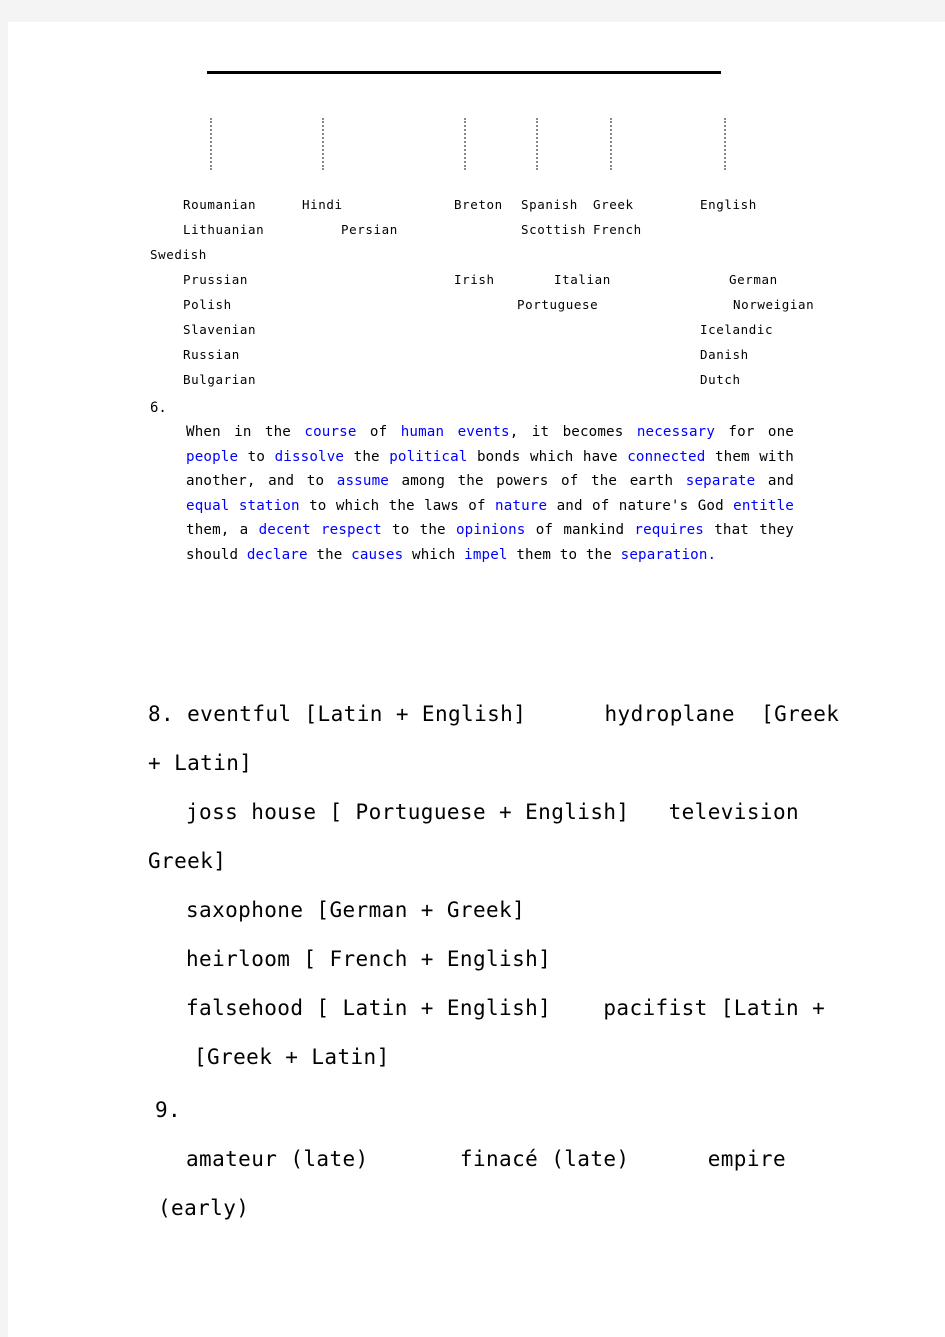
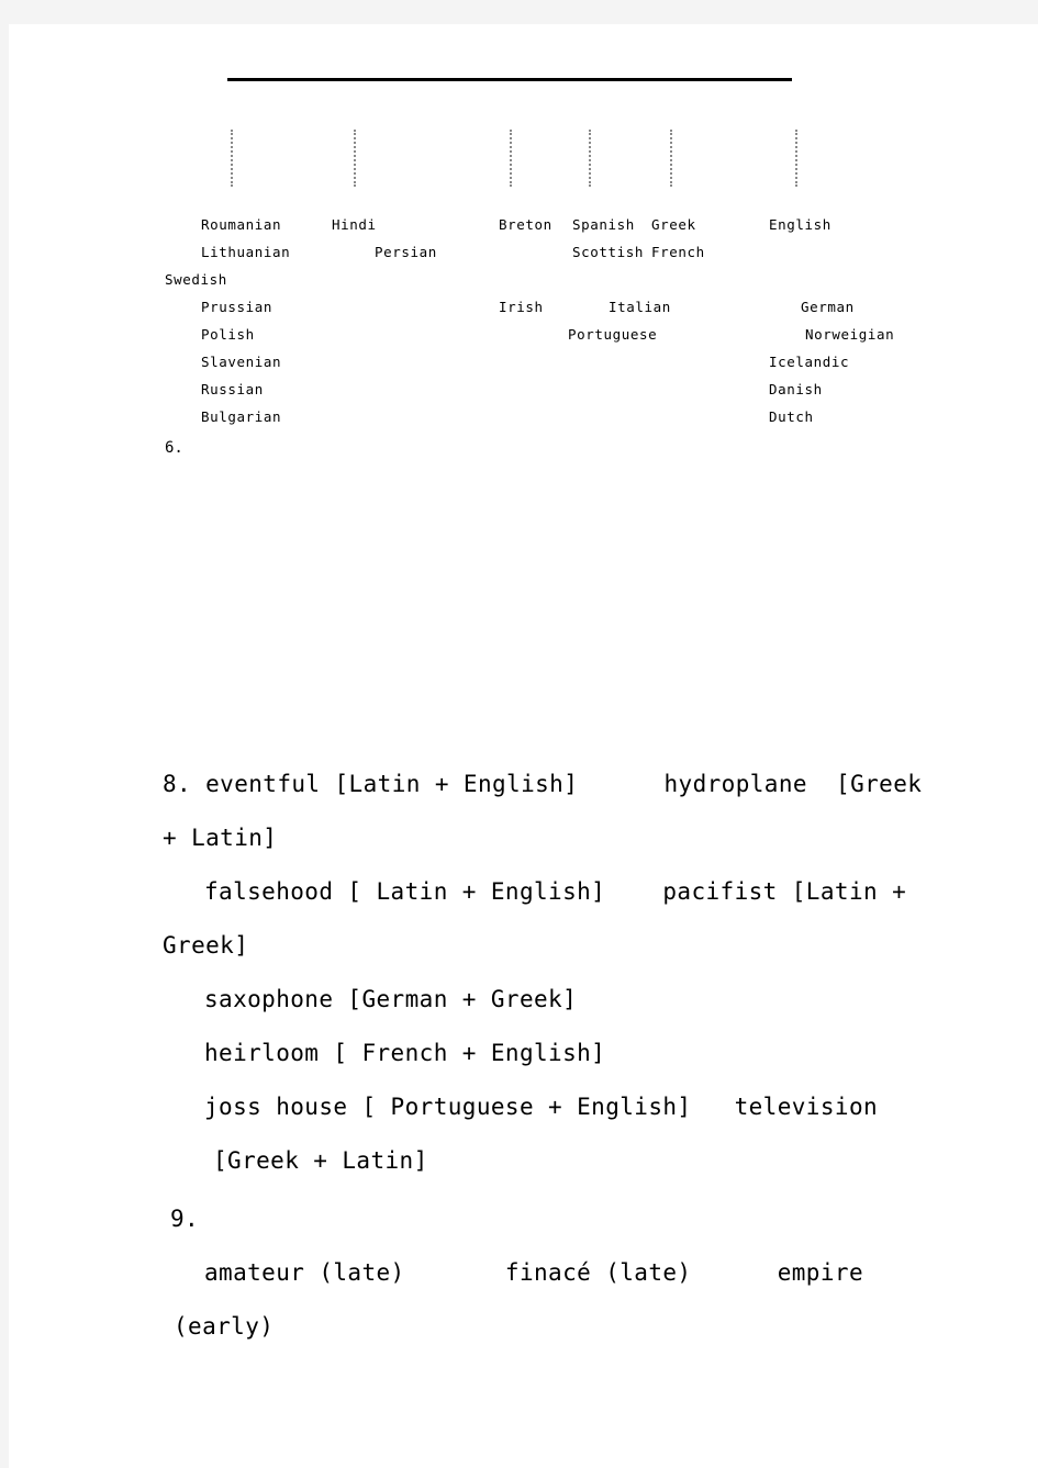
  Roumanian
  Hindi
  Breton
  Spanish
  Greek
  English
  Lithuanian
  Persian
  Scottish
  French
  Swedish
  Prussian
  Irish
  Italian
  German
  Polish
  Portuguese
  Norweigian
  Slavenian
  Icelandic
  Russian
  Danish
  Bulgarian
  Dutch
  6.
- When in the course of human events, it becomes necessary for one people to dissolve the political bonds which have connected them with another, and to assume among the powers of the earth separate and equal station to which the laws of nature and of nature's God entitle them, a decent respect to the opinions of mankind requires that they should declare the causes which impel them to the separation.
  8. eventful [Latin + English] hydroplane [Greek
  + Latin]
- joss house [ Portuguese + English] television
+ falsehood [ Latin + English] pacifist [Latin +
  Greek]
  saxophone [German + Greek]
  heirloom [ French + English]
- falsehood [ Latin + English] pacifist [Latin +
+ joss house [ Portuguese + English] television
  [Greek + Latin]
  9.
  amateur (late) finacé (late) empire
  (early)
